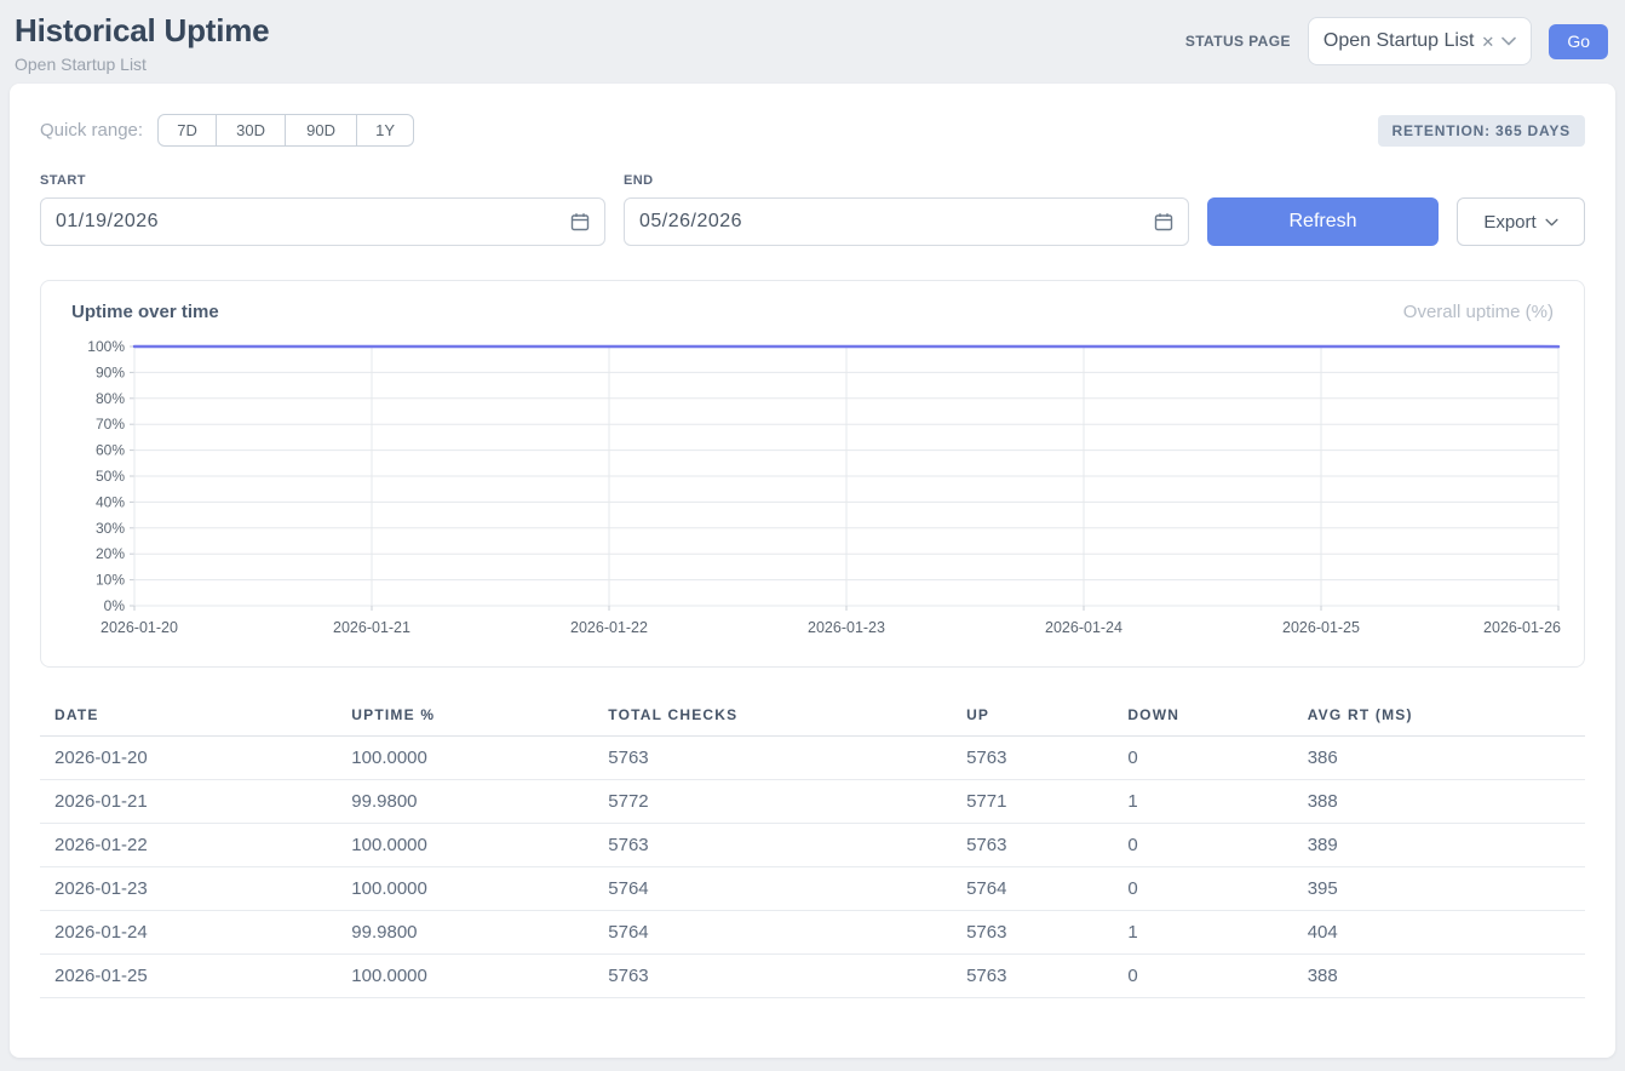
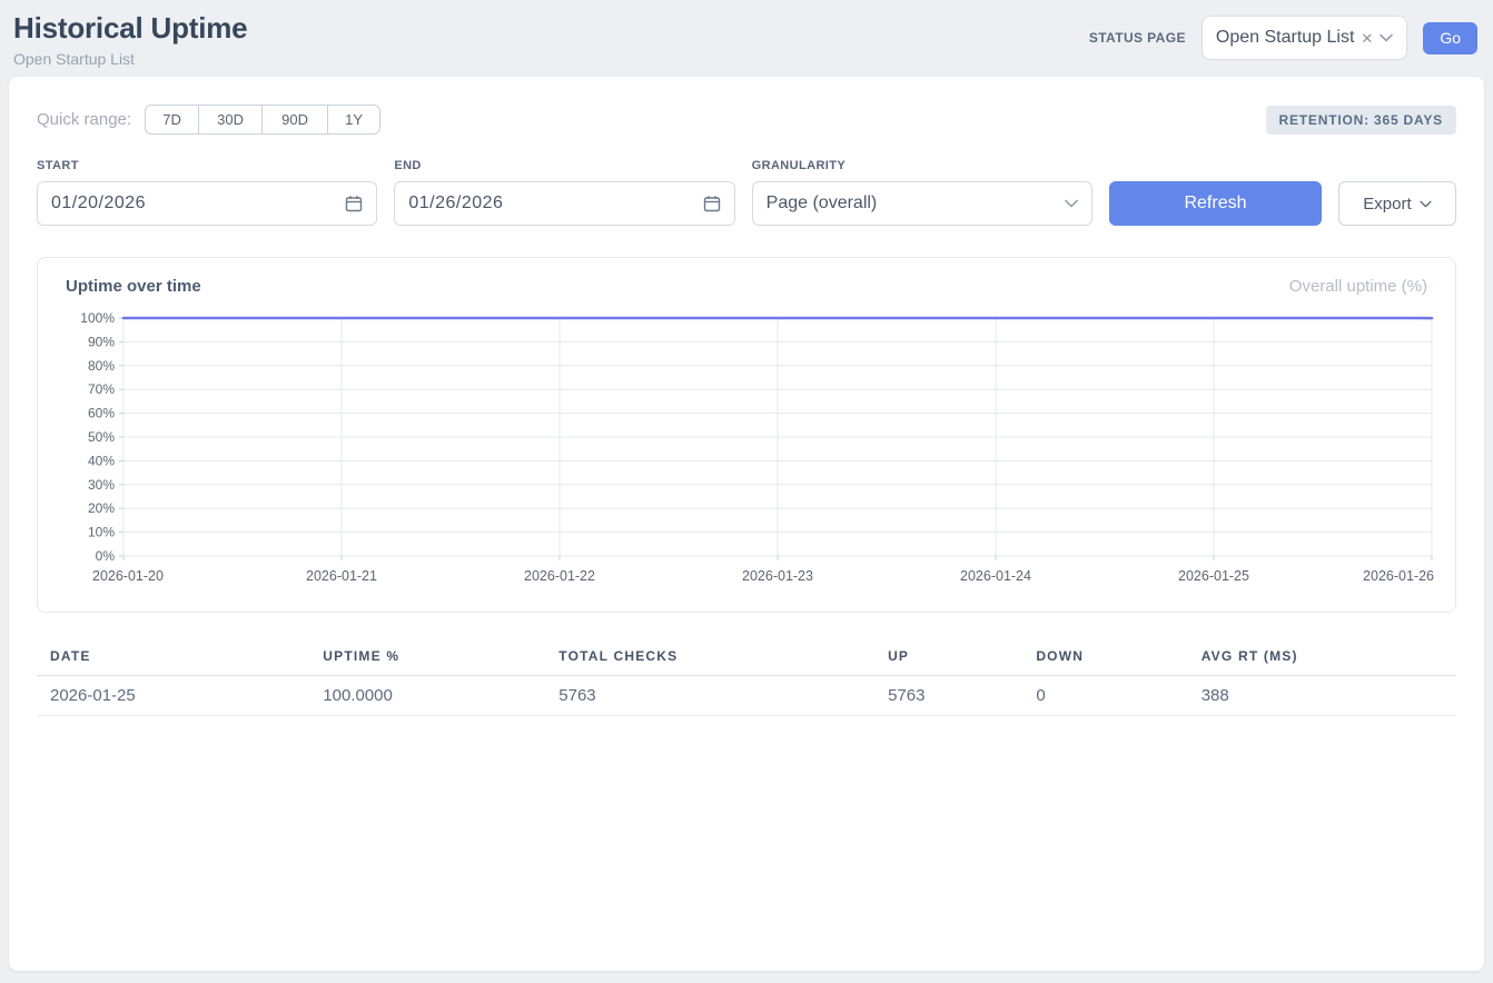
  Historical Uptime
  Open Startup List
  STATUS PAGE
  Open Startup List
  ✕
  Go
  Quick range:
  7D
  30D
  90D
  1Y
  RETENTION: 365 DAYS
  START
- 01/19/2026
+ 01/20/2026
  END
- 05/26/2026
+ 01/26/2026
+ GRANULARITY
+ Page (overall)
  Refresh
  Export
  Uptime over time
  Overall uptime (%)
  0%
  10%
  20%
  30%
  40%
  50%
  60%
  70%
  80%
  90%
  100%
  2026-01-20
  2026-01-21
  2026-01-22
  2026-01-23
  2026-01-24
  2026-01-25
  2026-01-26
  DATE	UPTIME %	TOTAL CHECKS	UP	DOWN	AVG RT (MS)
- 2026-01-20	100.0000	5763	5763	0	386
- 2026-01-21	99.9800	5772	5771	1	388
- 2026-01-22	100.0000	5763	5763	0	389
- 2026-01-23	100.0000	5764	5764	0	395
- 2026-01-24	99.9800	5764	5763	1	404
  2026-01-25	100.0000	5763	5763	0	388
